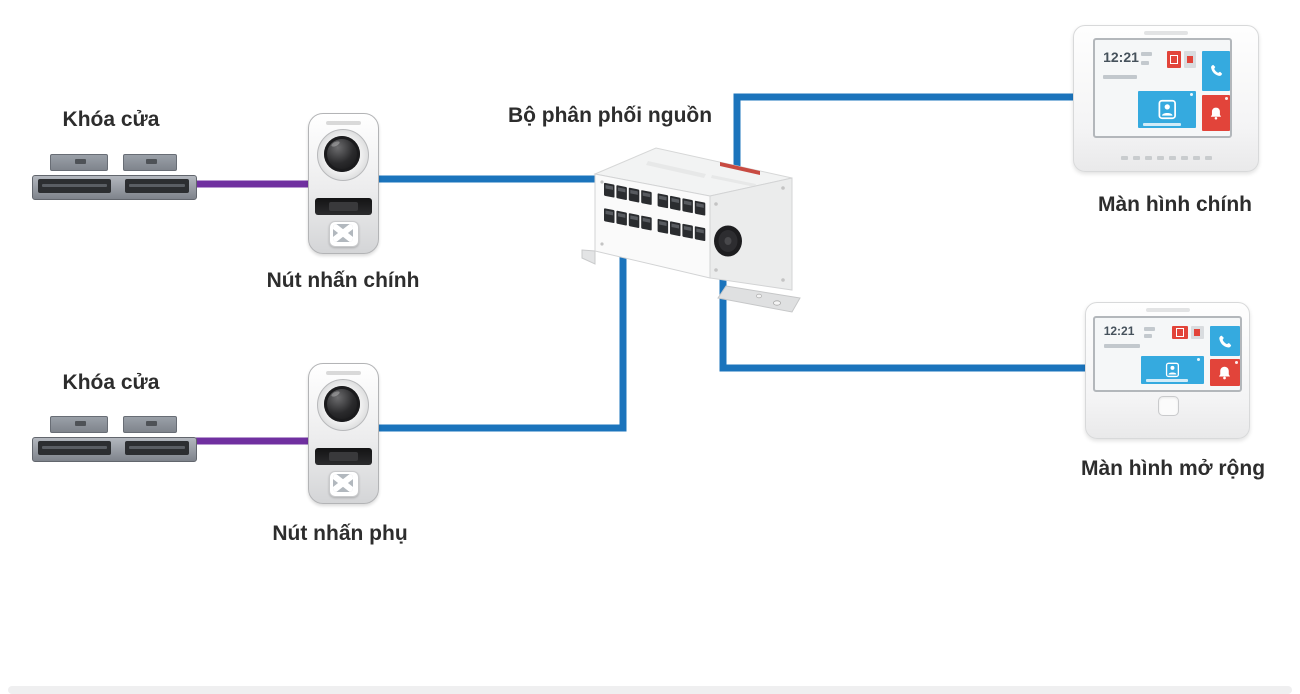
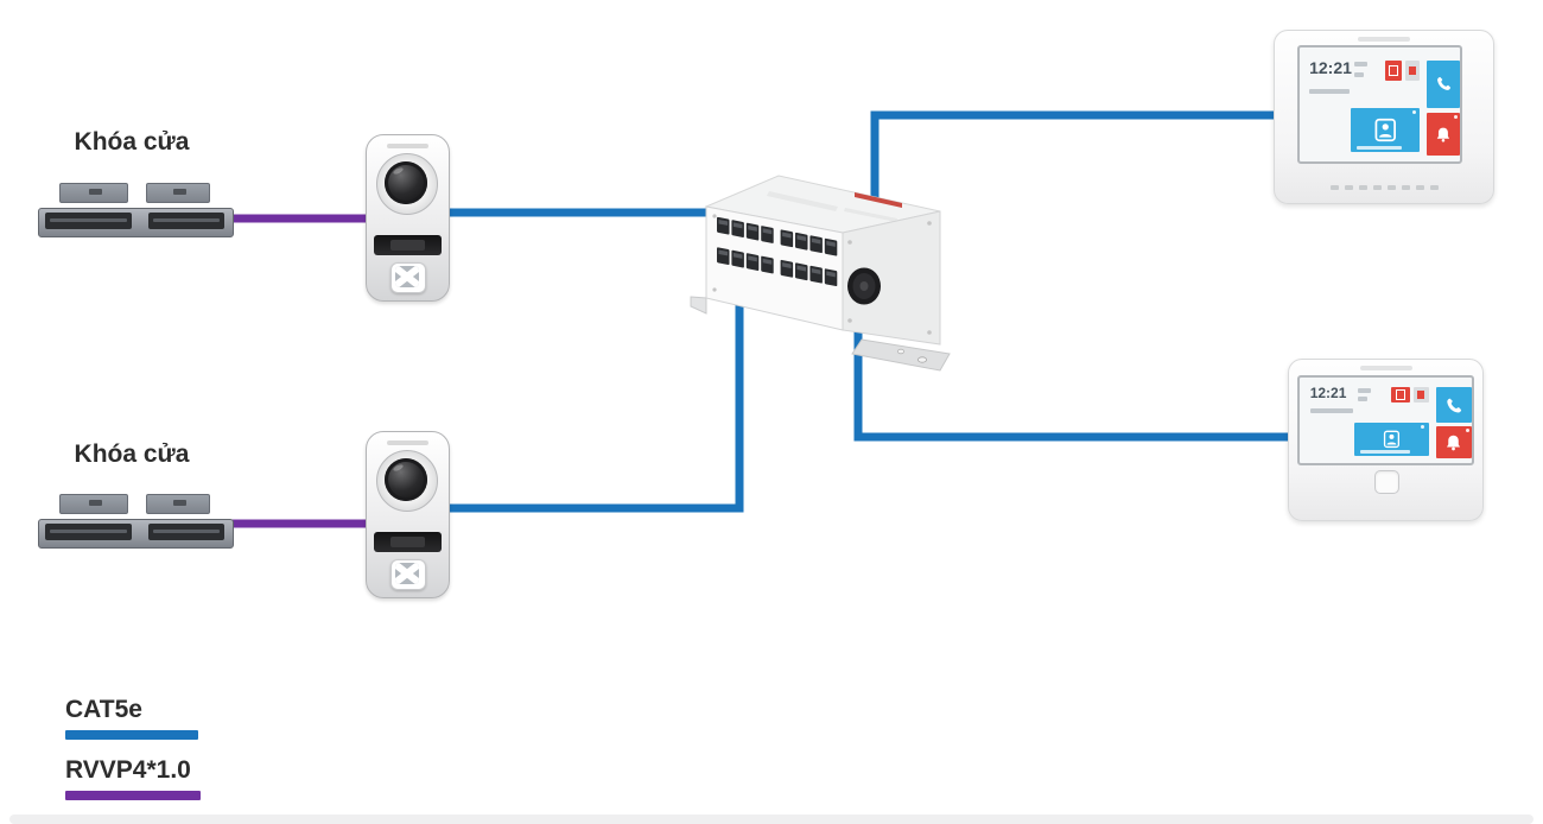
  Khóa cửa
  Khóa cửa
- Nút nhấn chính
- Nút nhấn phụ
- Bộ phân phối nguồn
- Màn hình chính
- Màn hình mở rộng
  12:21
  12:21
+ CAT5e
+ RVVP4*1.0
